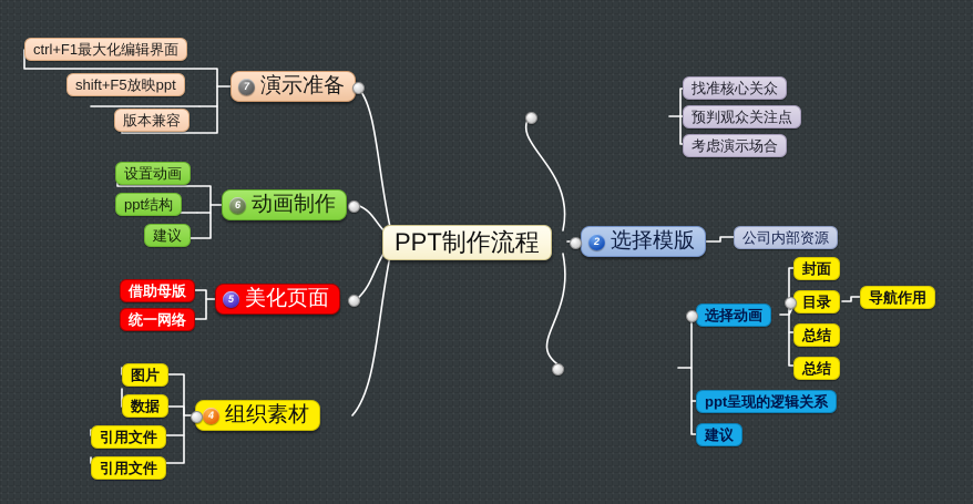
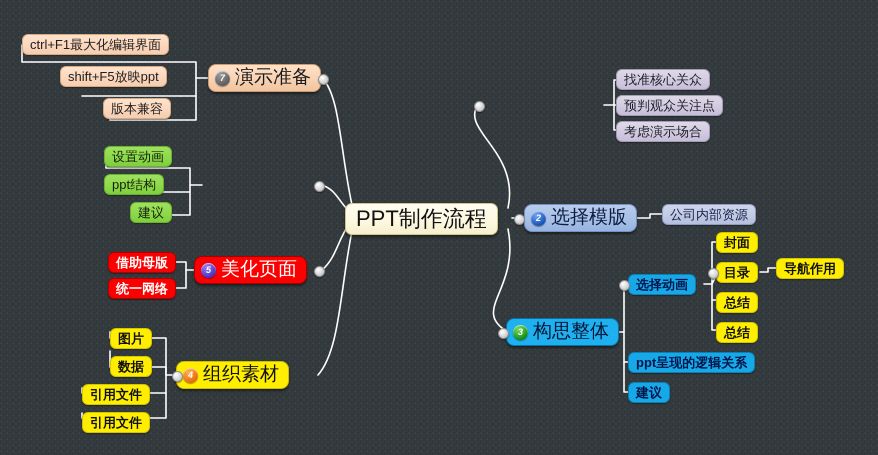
  PPT制作流程
  7
  演示准备
  ctrl+F1最大化编辑界面
  shift+F5放映ppt
  版本兼容
- 6
- 动画制作
  设置动画
  ppt结构
  建议
  5
  美化页面
  借助母版
  统一网络
  4
  组织素材
  图片
  数据
  引用文件
  引用文件
  找准核心关众
  预判观众关注点
  考虑演示场合
  2
  选择模版
  公司内部资源
+ 3
+ 构思整体
  选择动画
  ppt呈现的逻辑关系
  建议
  封面
  目录
  总结
  总结
  导航作用
